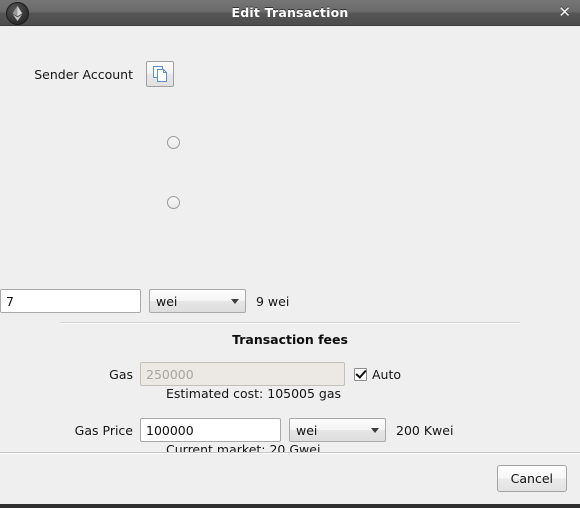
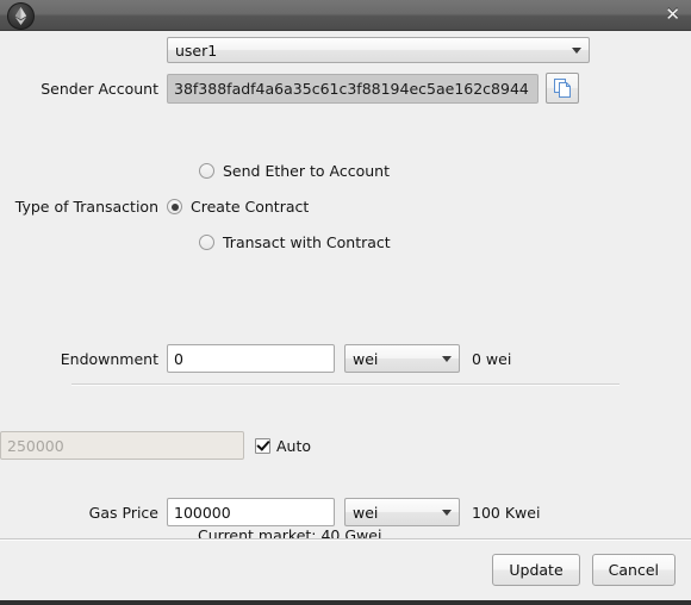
- Edit Transaction
  ✕
+ user1
  Sender Account
+ 38f388fadf4a6a35c61c3f88194ec5ae162c8944
+ Send Ether to Account
+ Type of Transaction
+ Create Contract
+ Transact with Contract
+ Endownment
- 7
+ 0
  wei
- 9 wei
+ 0 wei
- Transaction fees
- Gas
  250000
  Auto
- Estimated cost: 105005 gas
  Gas Price
  100000
  wei
- 200 Kwei
+ 100 Kwei
- Current market: 20 Gwei
+ Current market: 40 Gwei
+ Update
  Cancel
